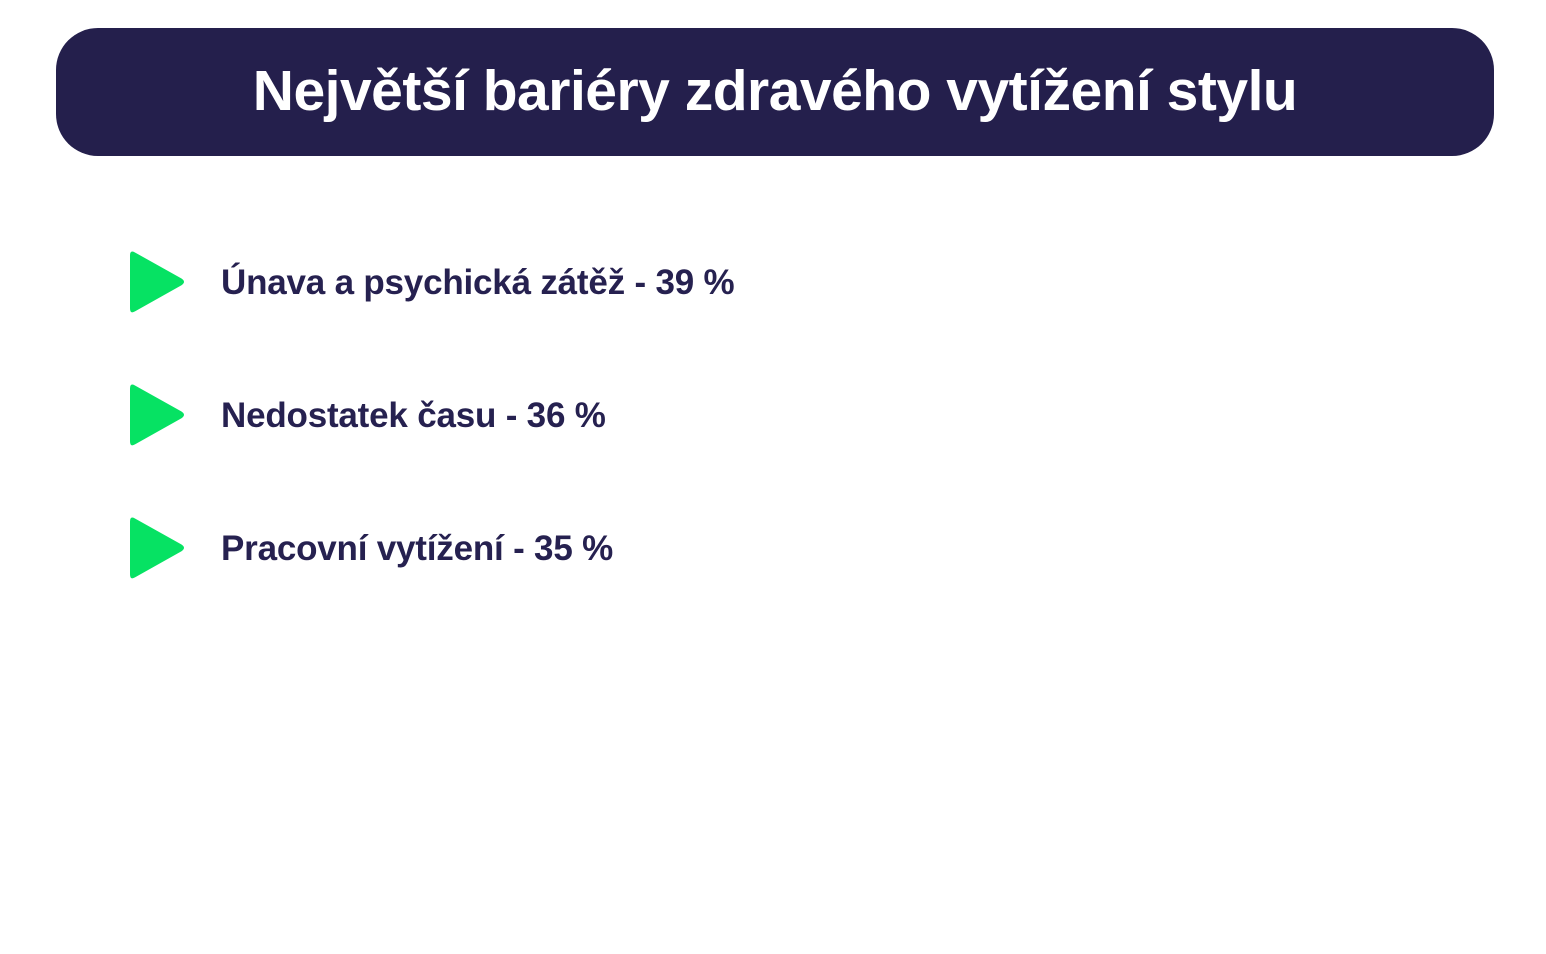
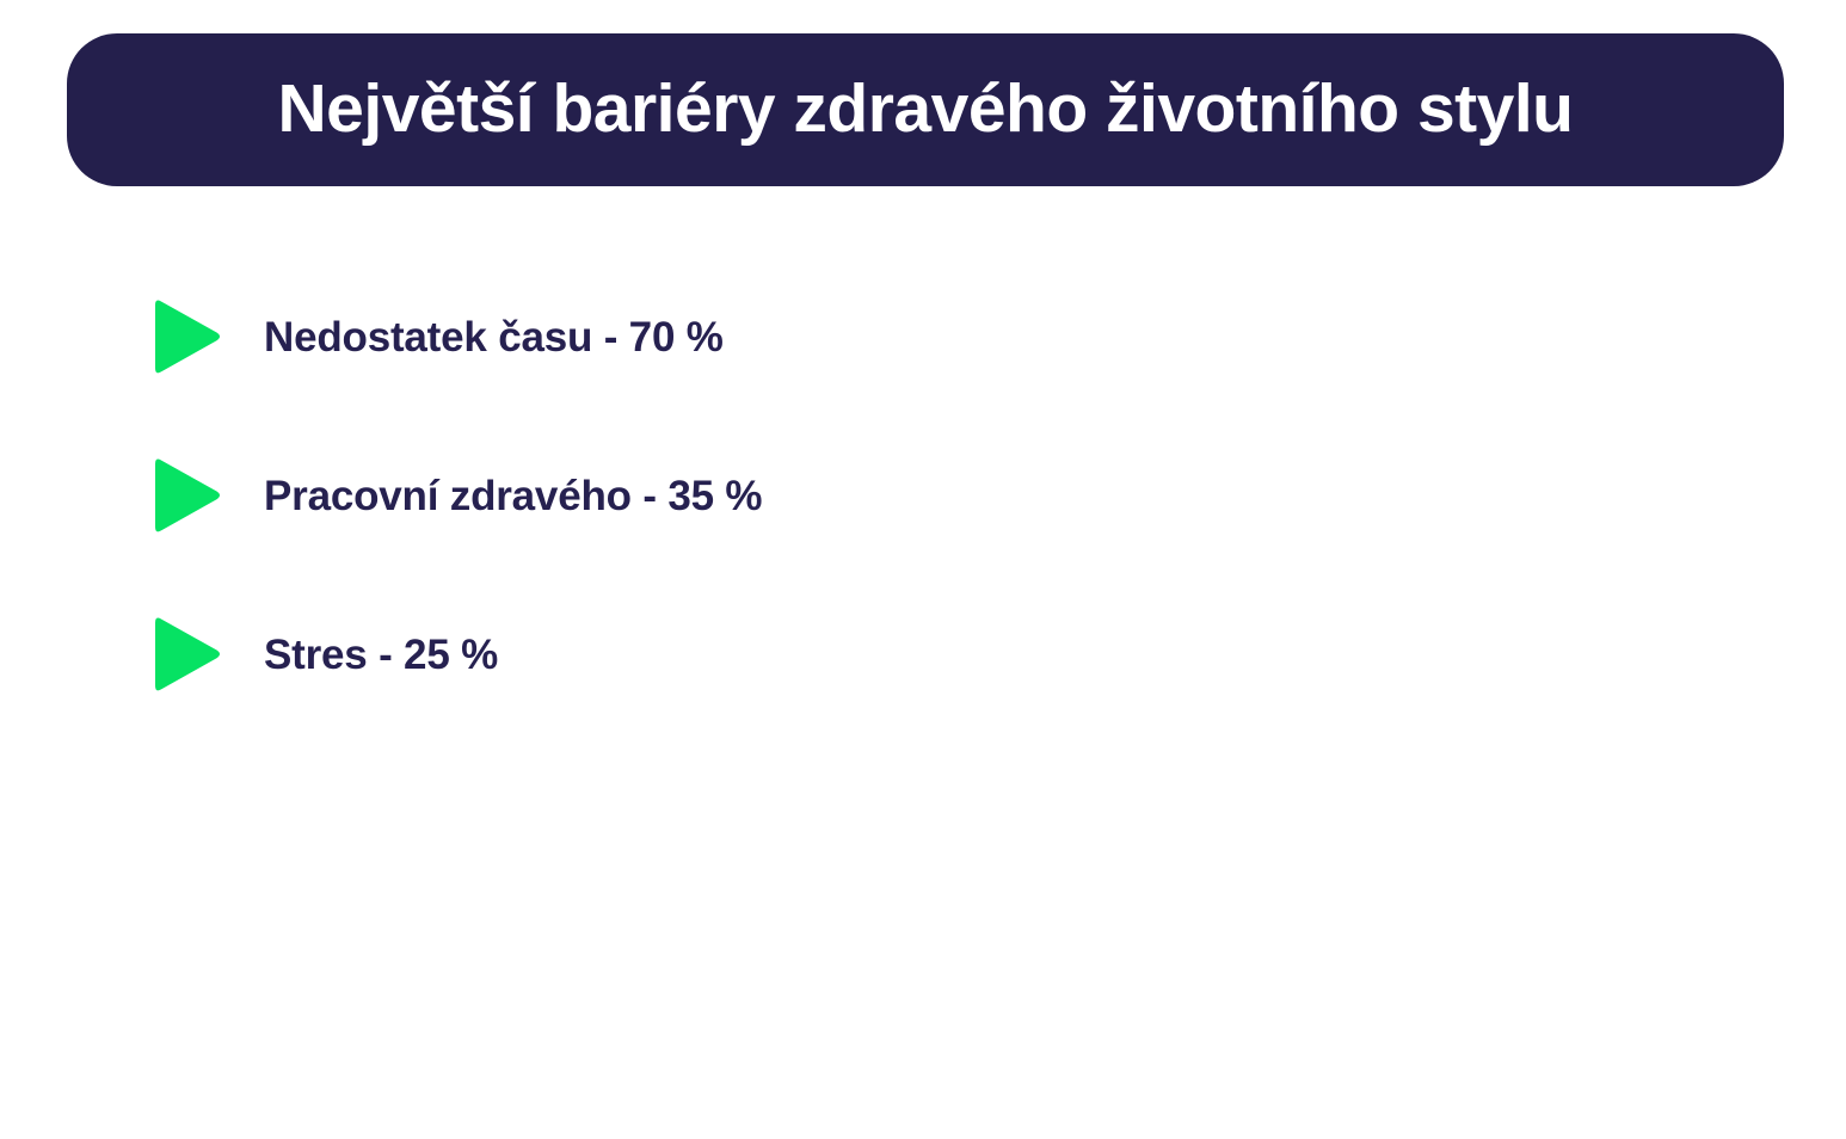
- Největší bariéry zdravého vytížení stylu
+ Největší bariéry zdravého životního stylu
- Únava a psychická zátěž - 39 %
- Nedostatek času - 36 %
+ Nedostatek času - 70 %
- Pracovní vytížení - 35 %
+ Pracovní zdravého - 35 %
+ Stres - 25 %
